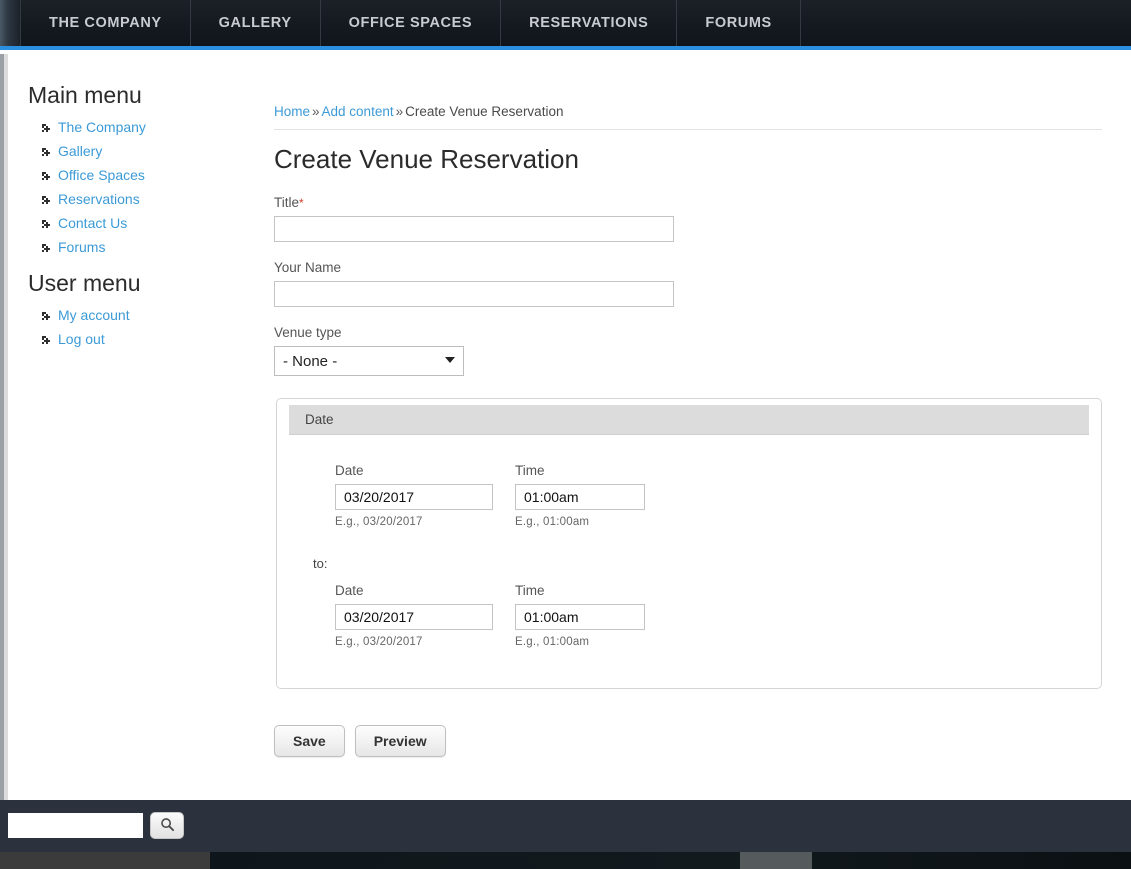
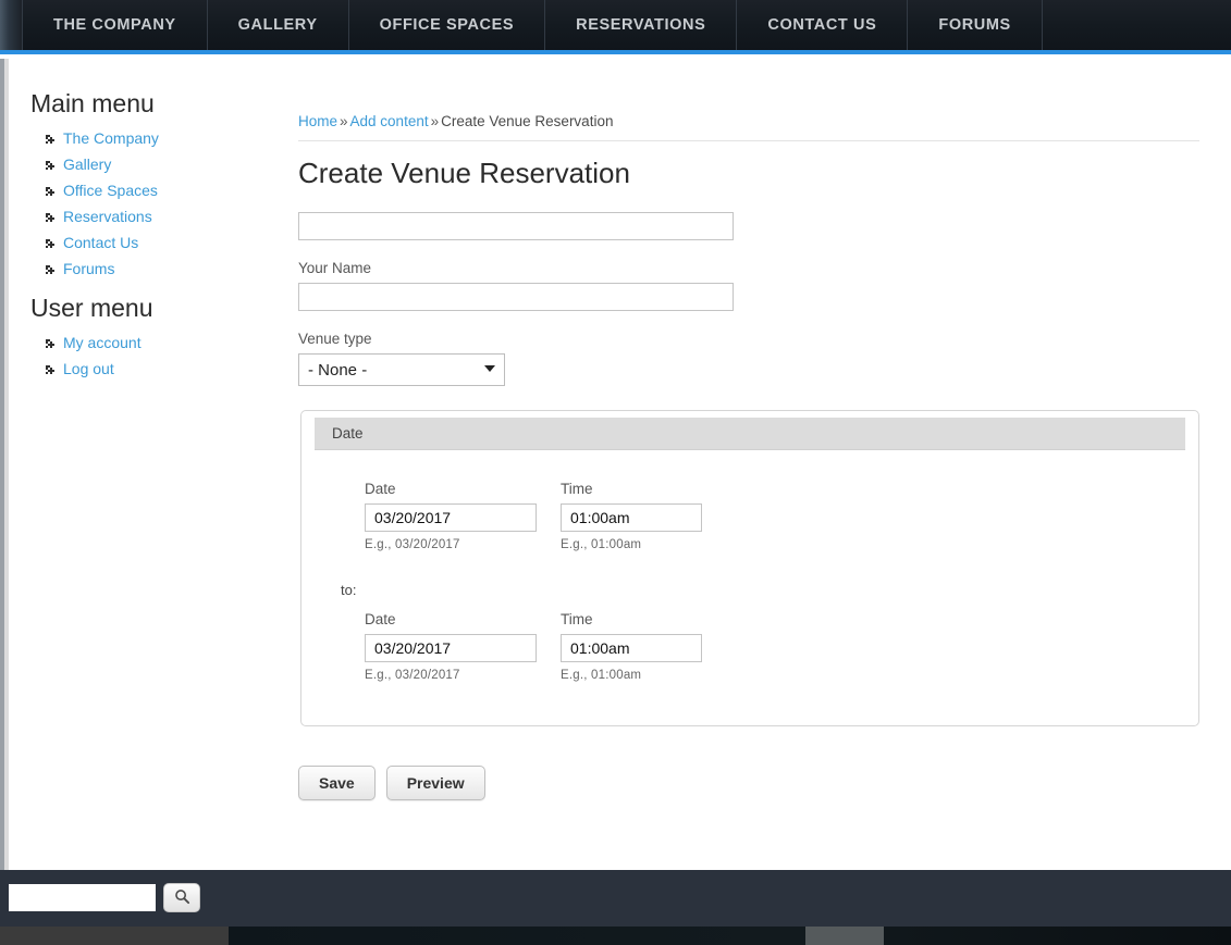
  THE COMPANY
  GALLERY
  OFFICE SPACES
  RESERVATIONS
+ CONTACT US
  FORUMS
  Main menu
  The Company
  Gallery
  Office Spaces
  Reservations
  Contact Us
  Forums
  User menu
  My account
  Log out
  Home » Add content » Create Venue Reservation
  Create Venue Reservation
- Title*
  Your Name
  Venue type
  - None -
  Date
  Date
  03/20/2017
  E.g., 03/20/2017
  Time
  01:00am
  E.g., 01:00am
  to:
  Date
  03/20/2017
  E.g., 03/20/2017
  Time
  01:00am
  E.g., 01:00am
  Save
  Preview
